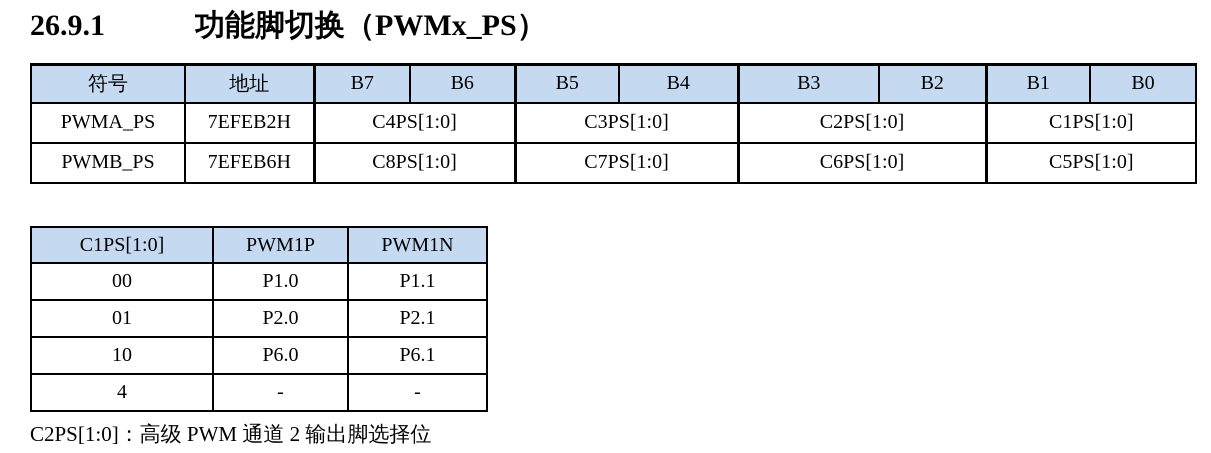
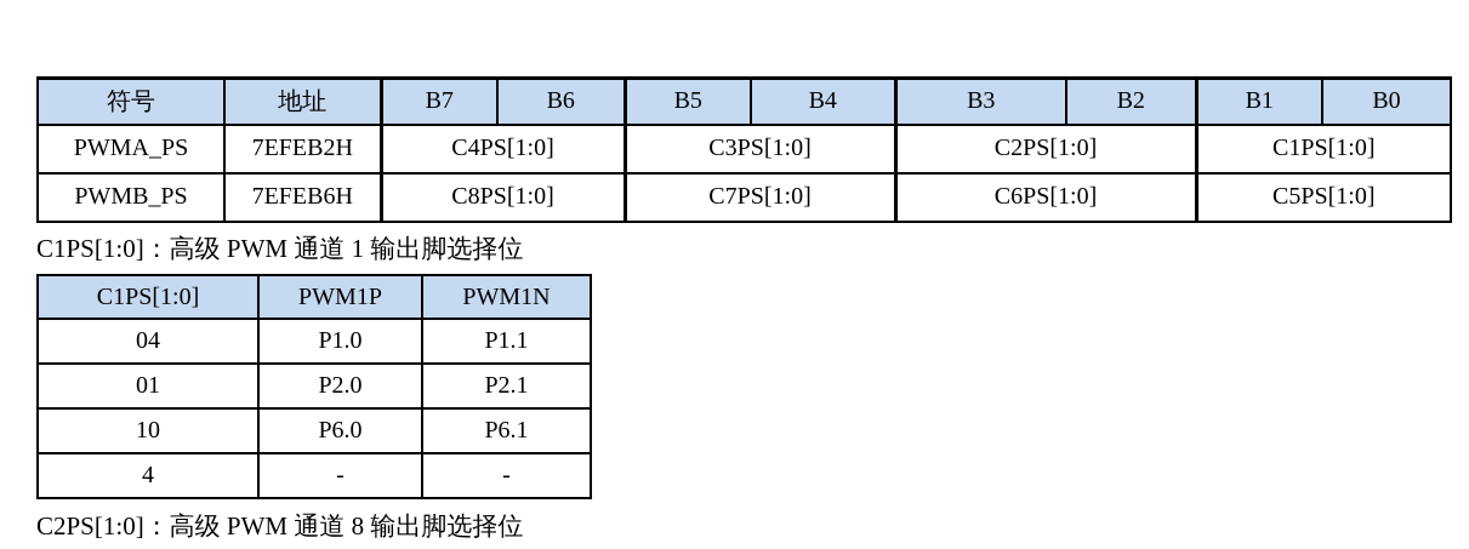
- 26.9.1 功能脚切换（PWMx_PS）
  符号	地址	B7	B6	B5	B4	B3	B2	B1	B0
  PWMA_PS	7EFEB2H	C4PS[1:0]	C3PS[1:0]	C2PS[1:0]	C1PS[1:0]
  PWMB_PS	7EFEB6H	C8PS[1:0]	C7PS[1:0]	C6PS[1:0]	C5PS[1:0]
+ C1PS[1:0]：高级 PWM 通道 1 输出脚选择位
  C1PS[1:0]	PWM1P	PWM1N
- 00	P1.0	P1.1
+ 04	P1.0	P1.1
  01	P2.0	P2.1
  10	P6.0	P6.1
  4	-	-
- C2PS[1:0]：高级 PWM 通道 2 输出脚选择位
+ C2PS[1:0]：高级 PWM 通道 8 输出脚选择位
